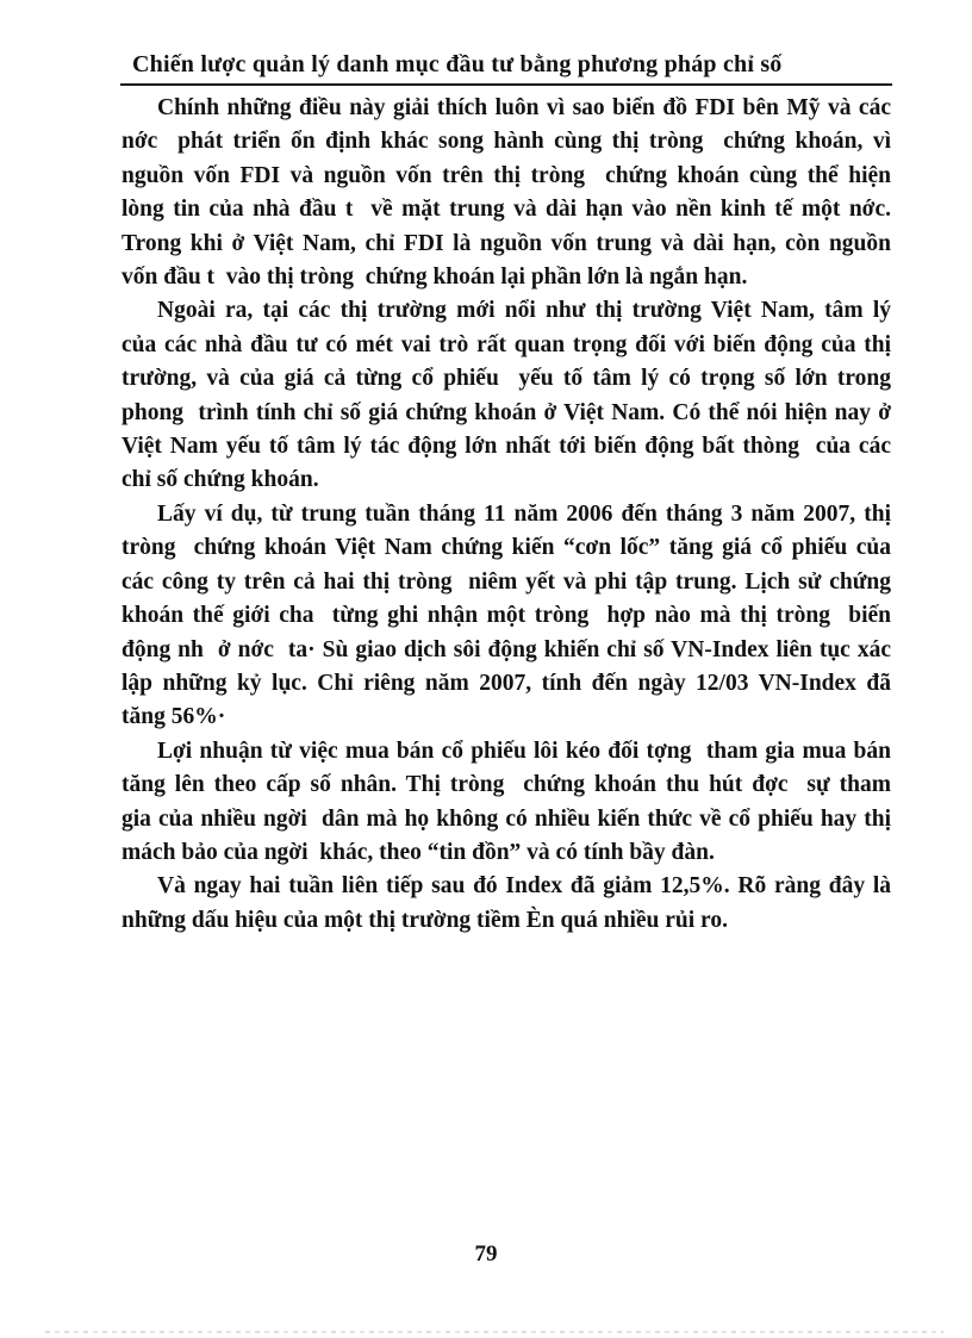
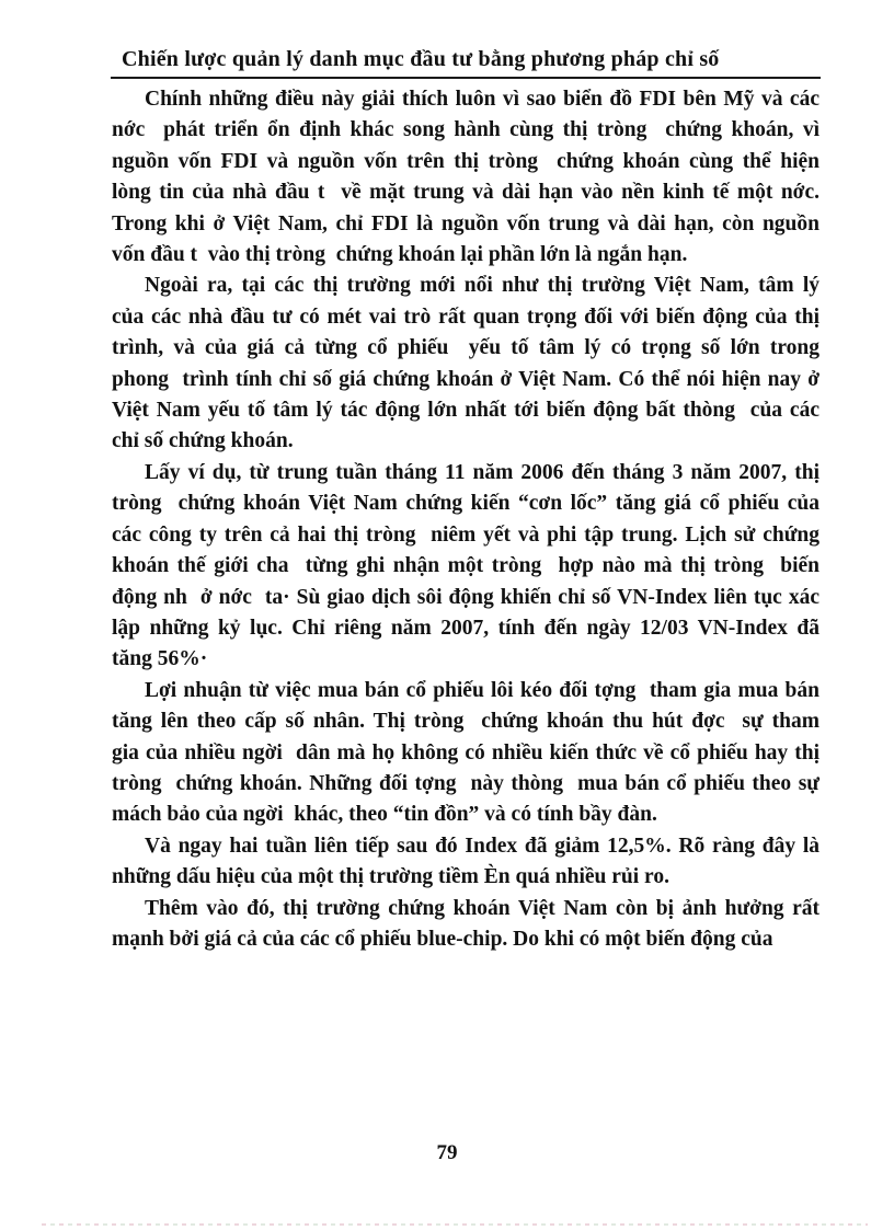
  Chiến lược quản lý danh mục đầu tư bằng phương pháp chỉ số
  Chính những điều này giải thích luôn vì sao biển đồ FDI bên Mỹ và các
  nớc phát triển ổn định khác song hành cùng thị tròng chứng khoán, vì
  nguồn vốn FDI và nguồn vốn trên thị tròng chứng khoán cùng thể hiện
  lòng tin của nhà đầu t về mặt trung và dài hạn vào nền kinh tế một nớc.
  Trong khi ở Việt Nam, chỉ FDI là nguồn vốn trung và dài hạn, còn nguồn
  vốn đầu t vào thị tròng chứng khoán lại phần lớn là ngắn hạn.
  Ngoài ra, tại các thị trường mới nổi như thị trường Việt Nam, tâm lý
  của các nhà đầu tư có mét vai trò rất quan trọng đối với biến động của thị
- trường, và của giá cả từng cổ phiếu yếu tố tâm lý có trọng số lớn trong
+ trình, và của giá cả từng cổ phiếu yếu tố tâm lý có trọng số lớn trong
  phong trình tính chỉ số giá chứng khoán ở Việt Nam. Có thể nói hiện nay ở
  Việt Nam yếu tố tâm lý tác động lớn nhất tới biến động bất thòng của các
  chỉ số chứng khoán.
  Lấy ví dụ, từ trung tuần tháng 11 năm 2006 đến tháng 3 năm 2007, thị
  tròng chứng khoán Việt Nam chứng kiến “cơn lốc” tăng giá cổ phiếu của
  các công ty trên cả hai thị tròng niêm yết và phi tập trung. Lịch sử chứng
  khoán thế giới cha từng ghi nhận một tròng hợp nào mà thị tròng biến
  động nh ở nớc ta· Sù giao dịch sôi động khiến chỉ số VN-Index liên tục xác
  lập những kỷ lục. Chỉ riêng năm 2007, tính đến ngày 12/03 VN-Index đã
  tăng 56%·
  Lợi nhuận từ việc mua bán cổ phiếu lôi kéo đối tợng tham gia mua bán
  tăng lên theo cấp số nhân. Thị tròng chứng khoán thu hút đợc sự tham
  gia của nhiều ngời dân mà họ không có nhiều kiến thức về cổ phiếu hay thị
+ tròng chứng khoán. Những đối tợng này thòng mua bán cổ phiếu theo sự
  mách bảo của ngời khác, theo “tin đồn” và có tính bầy đàn.
  Và ngay hai tuần liên tiếp sau đó Index đã giảm 12,5%. Rõ ràng đây là
  những dấu hiệu của một thị trường tiềm Èn quá nhiều rủi ro.
+ Thêm vào đó, thị trường chứng khoán Việt Nam còn bị ảnh hưởng rất
+ mạnh bởi giá cả của các cổ phiếu blue-chip. Do khi có một biến động của
  79
